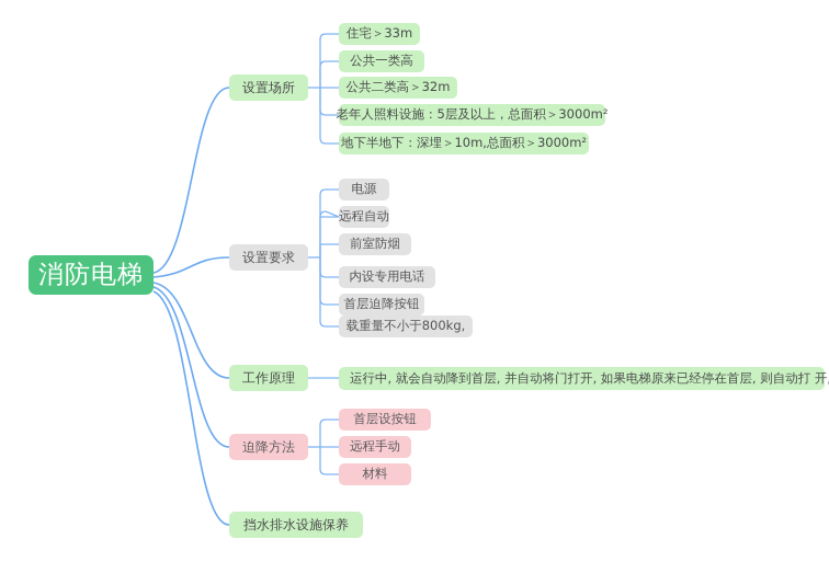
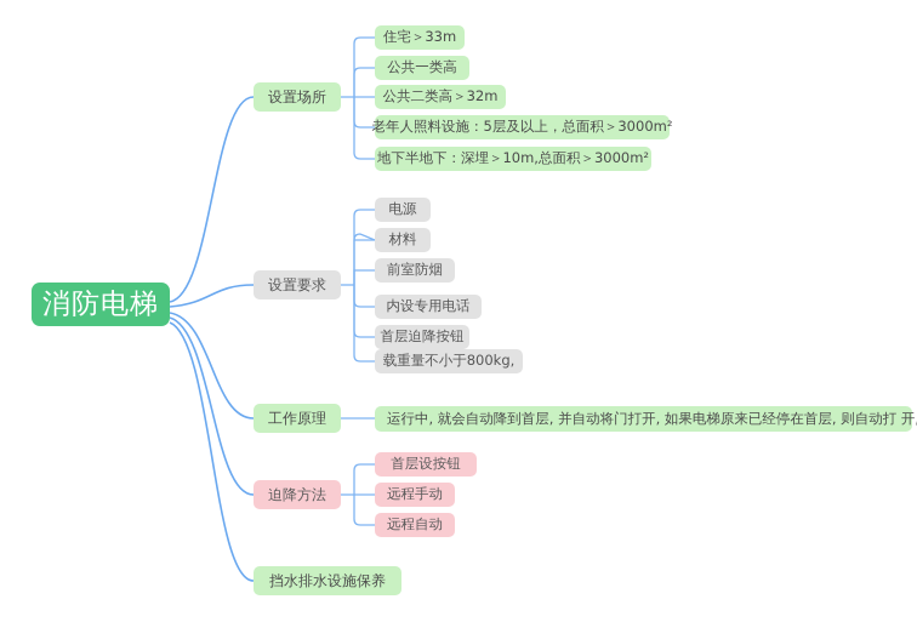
  消防电梯
  设置场所
  住宅＞33m
  公共一类高
  公共二类高＞32m
  老年人照料设施：5层及以上，总面积＞3000m²
  地下半地下：深埋＞10m,总面积＞3000m²
  设置要求
  电源
- 远程自动
+ 材料
  前室防烟
  内设专用电话
  首层迫降按钮
  载重量不小于800kg,
  工作原理
  运行中, 就会自动降到首层, 并自动将门打开, 如果电梯原来已经停在首层, 则自动打 开
  迫降方法
  首层设按钮
  远程手动
- 材料
+ 远程自动
  挡水排水设施保养
